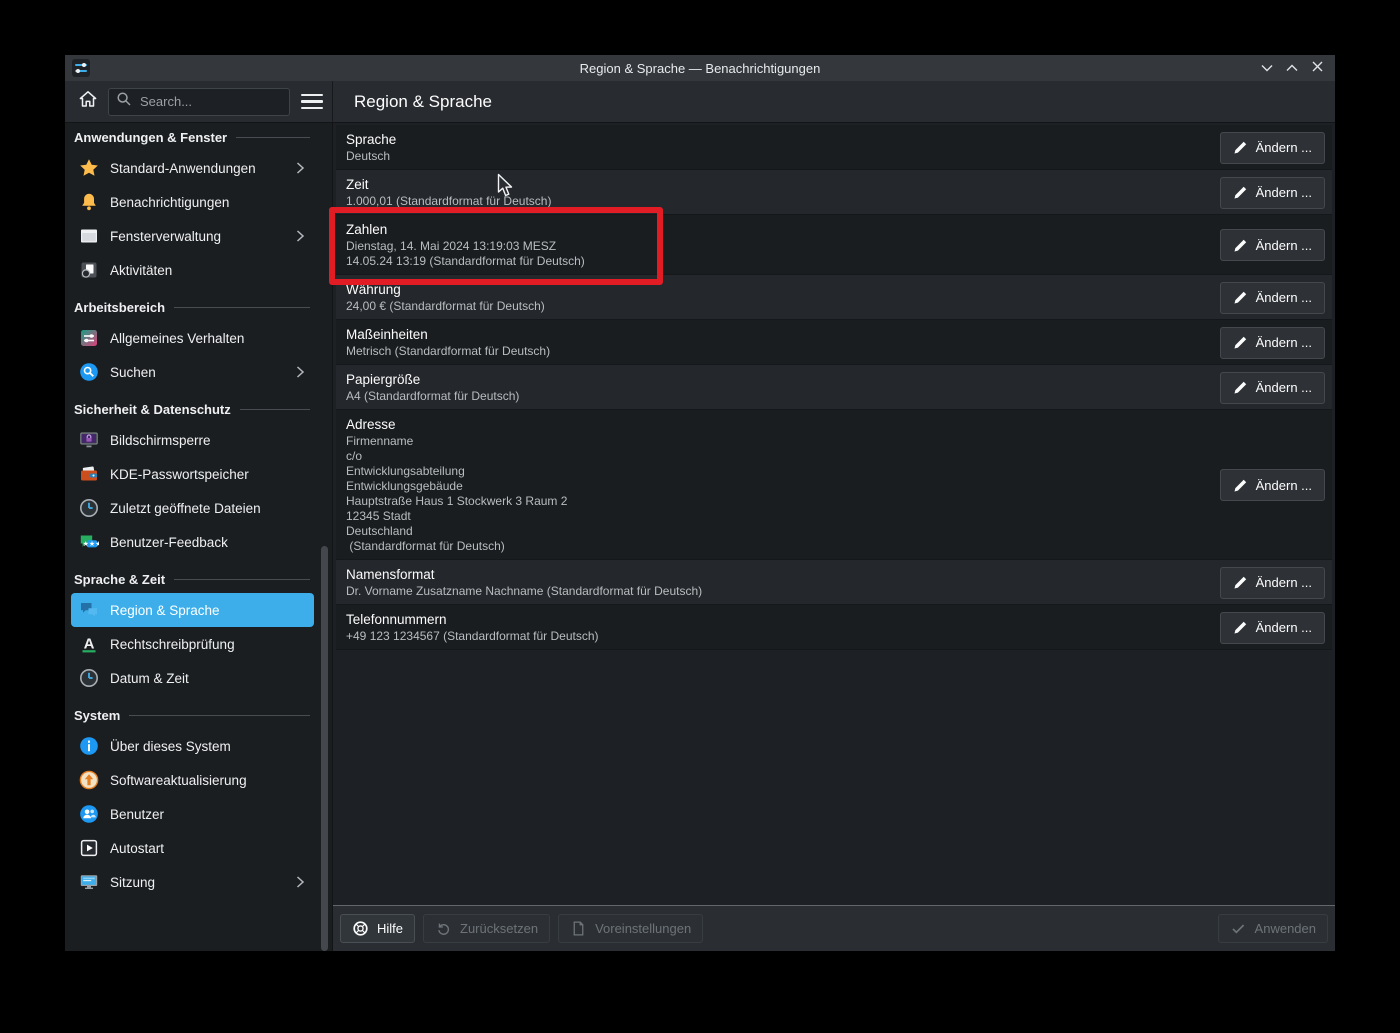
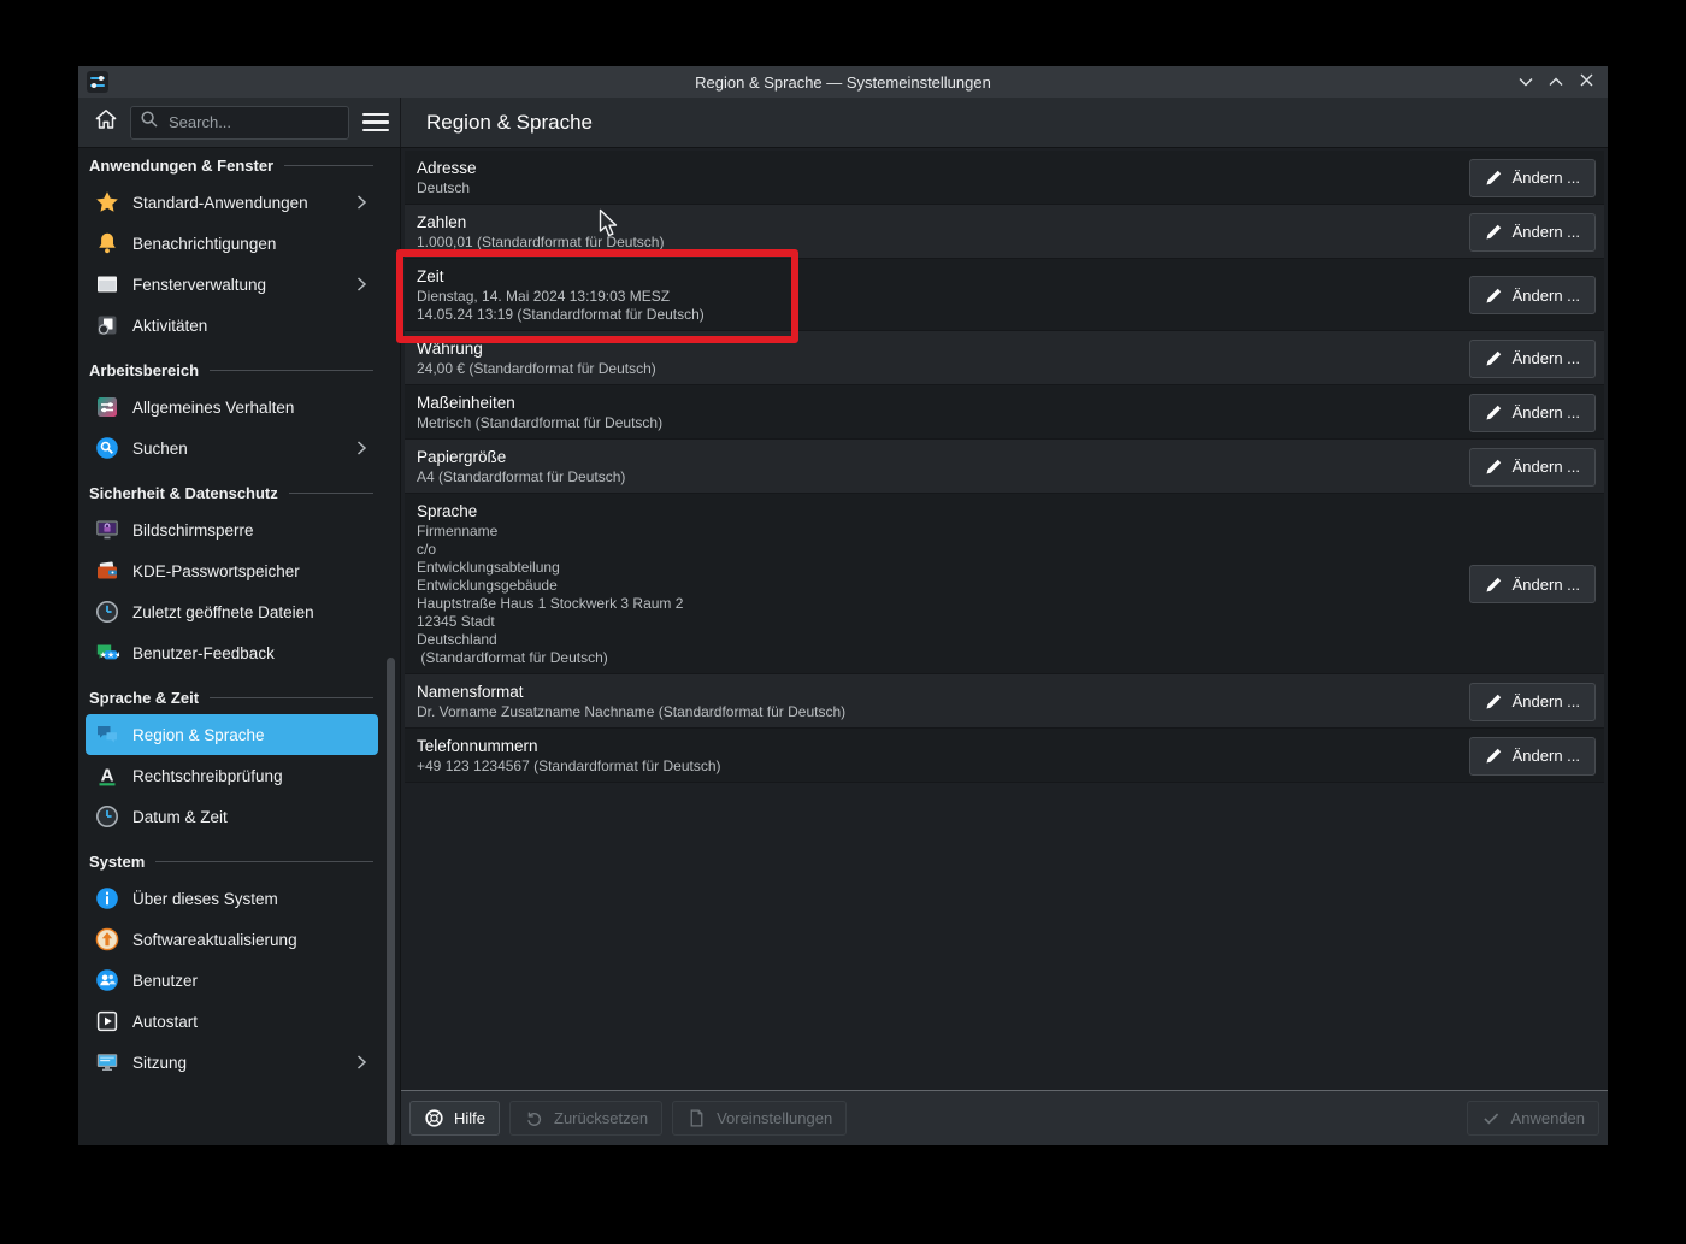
- Region & Sprache — Benachrichtigungen
+ Region & Sprache — Systemeinstellungen
  Search...
  Region & Sprache
  Anwendungen & Fenster
  Standard-Anwendungen
  Benachrichtigungen
  Fensterverwaltung
  Aktivitäten
  Arbeitsbereich
  Allgemeines Verhalten
  Suchen
  Sicherheit & Datenschutz
  Bildschirmsperre
  KDE-Passwortspeicher
  Zuletzt geöffnete Dateien
  ★★★
  Benutzer-Feedback
  Sprache & Zeit
  Region & Sprache
  A
  Rechtschreibprüfung
  Datum & Zeit
  System
  Über dieses System
  Softwareaktualisierung
  Benutzer
  Autostart
  Sitzung
- Sprache
+ Adresse
  Deutsch
  Ändern ...
- Zeit
+ Zahlen
  1.000,01 (Standardformat für Deutsch)
  Ändern ...
- Zahlen
+ Zeit
  Dienstag, 14. Mai 2024 13:19:03 MESZ
  14.05.24 13:19 (Standardformat für Deutsch)
  Ändern ...
  Währung
  24,00 € (Standardformat für Deutsch)
  Ändern ...
  Maßeinheiten
  Metrisch (Standardformat für Deutsch)
  Ändern ...
  Papiergröße
  A4 (Standardformat für Deutsch)
  Ändern ...
- Adresse
+ Sprache
  Firmenname
  c/o
  Entwicklungsabteilung
  Entwicklungsgebäude
  Hauptstraße Haus 1 Stockwerk 3 Raum 2
  12345 Stadt
  Deutschland
  (Standardformat für Deutsch)
  Ändern ...
  Namensformat
  Dr. Vorname Zusatzname Nachname (Standardformat für Deutsch)
  Ändern ...
  Telefonnummern
  +49 123 1234567 (Standardformat für Deutsch)
  Ändern ...
  Hilfe
  Zurücksetzen
  Voreinstellungen
  Anwenden
